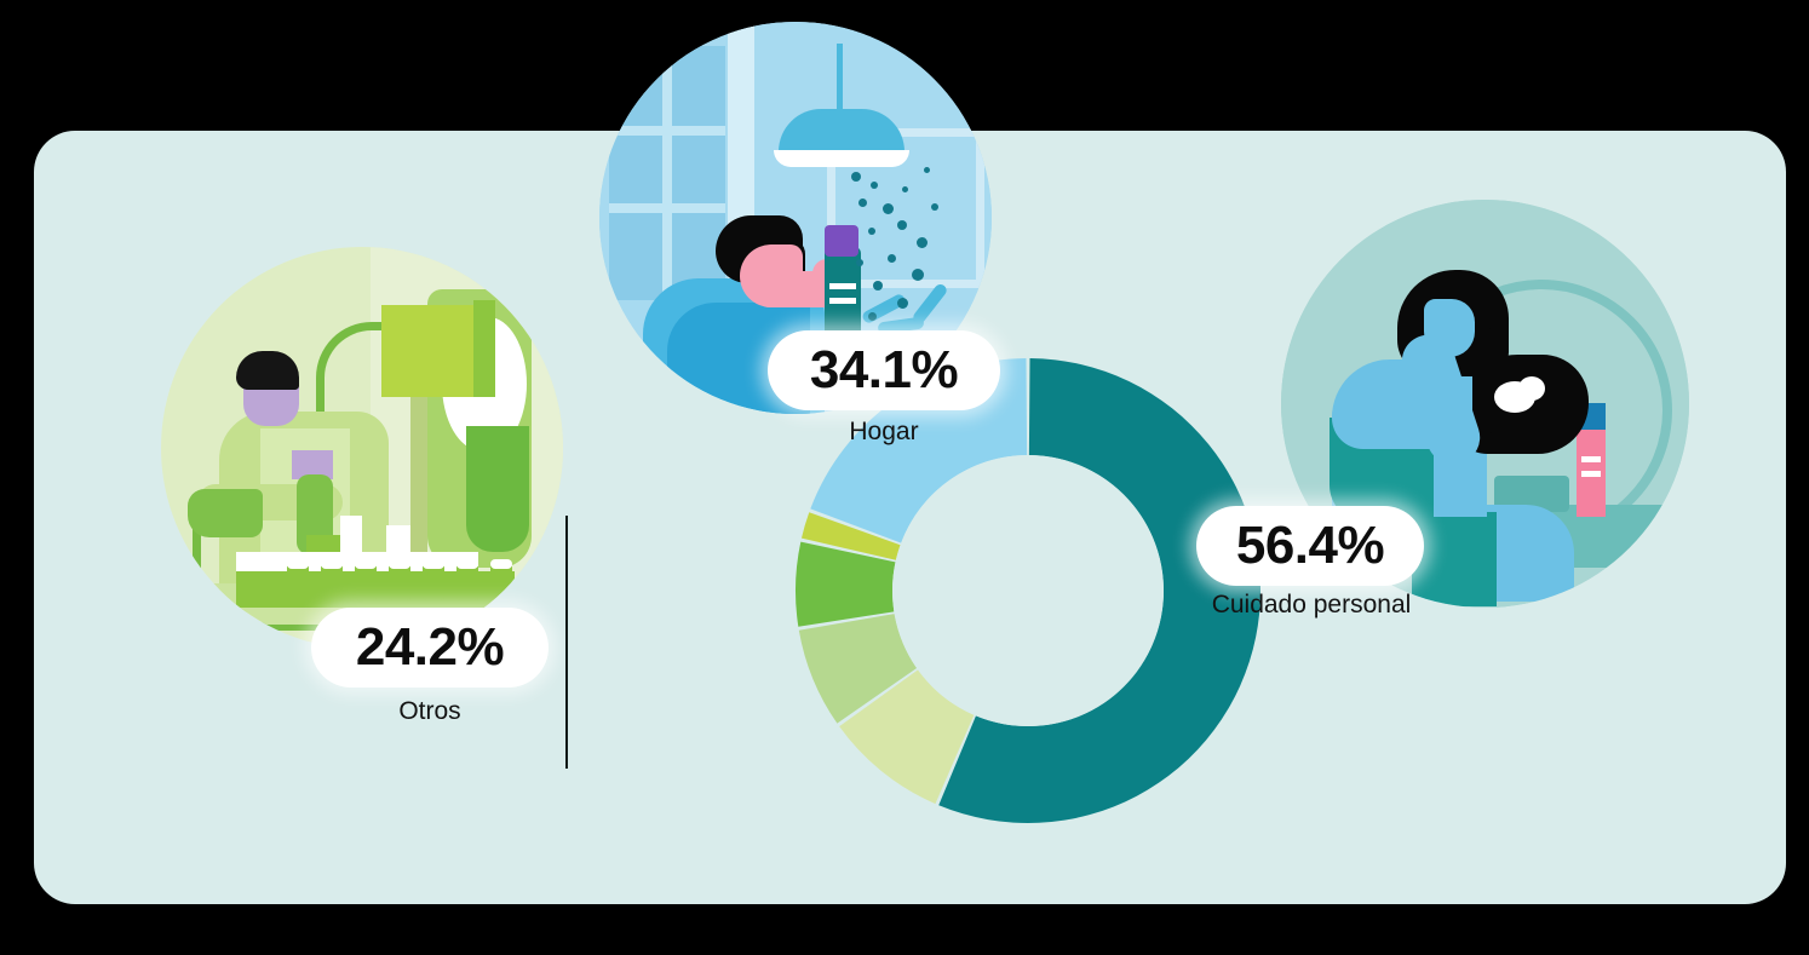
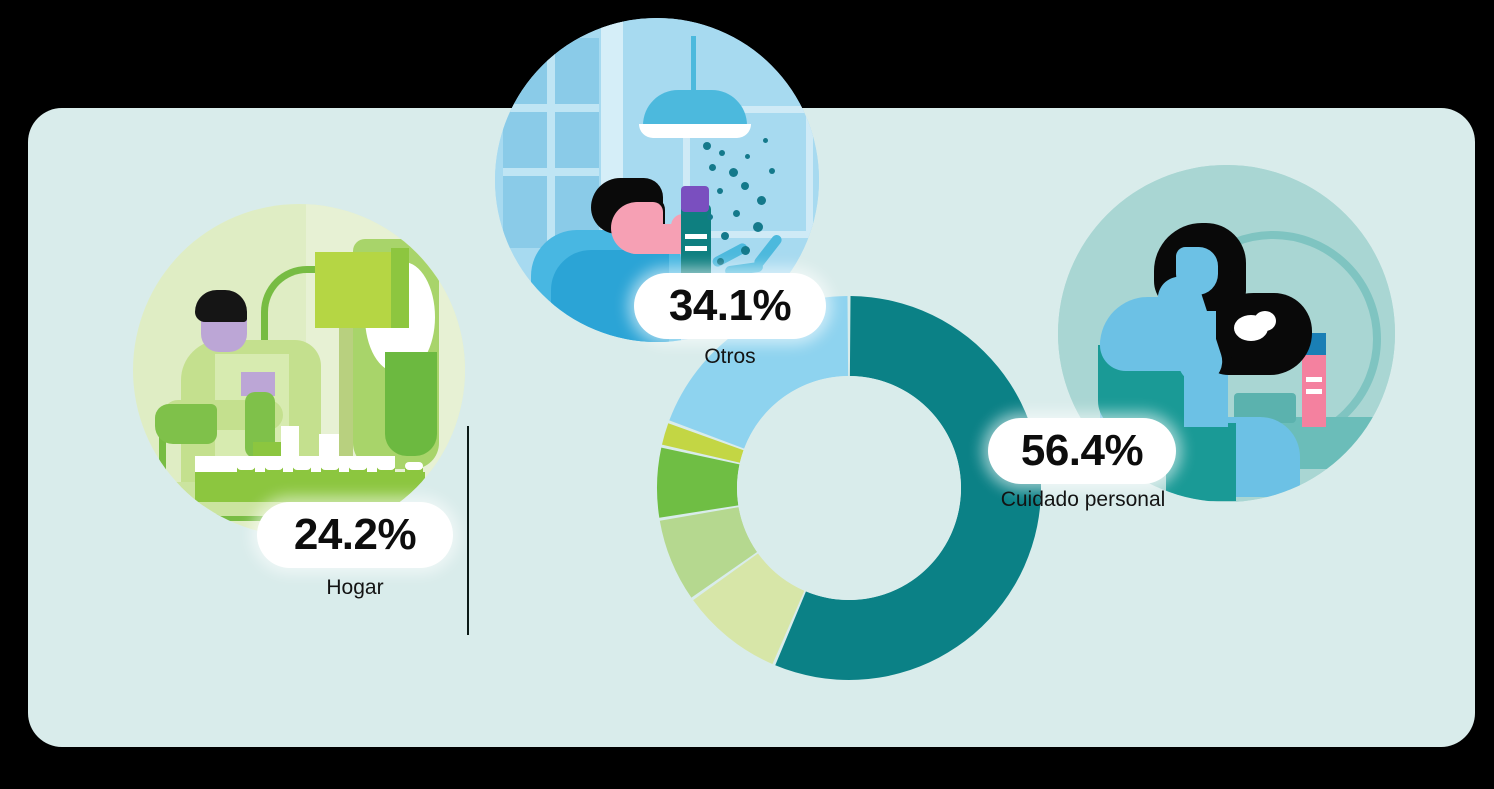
  24.2%
- Otros
+ Hogar
  34.1%
- Hogar
+ Otros
  56.4%
  Cuidado personal
